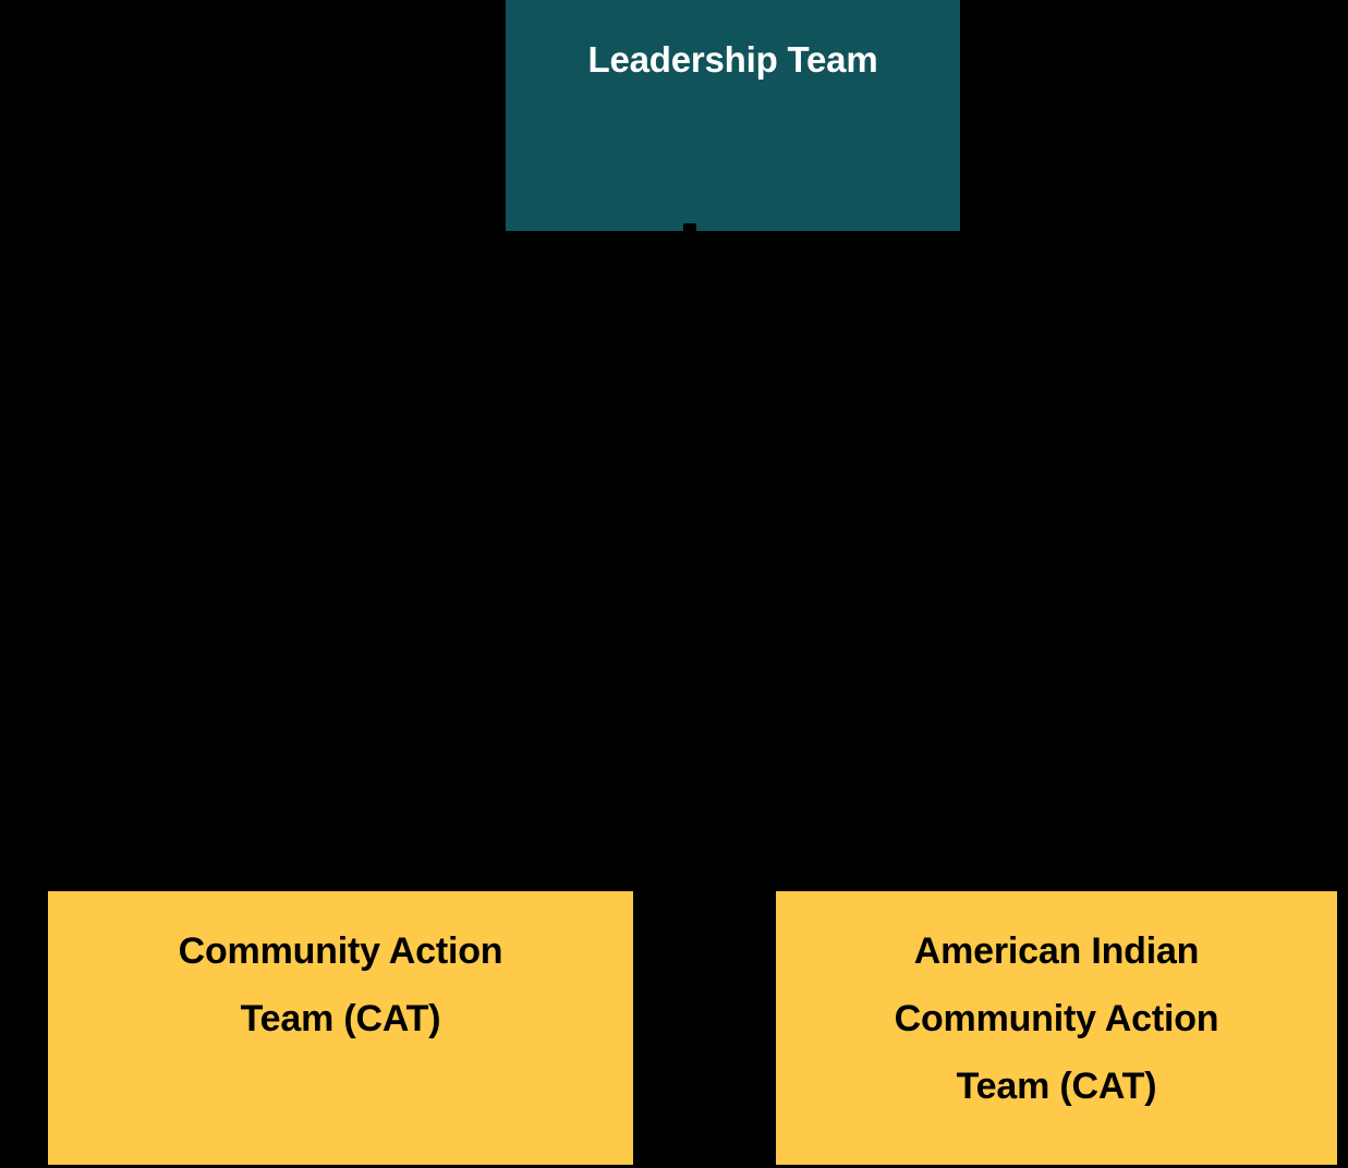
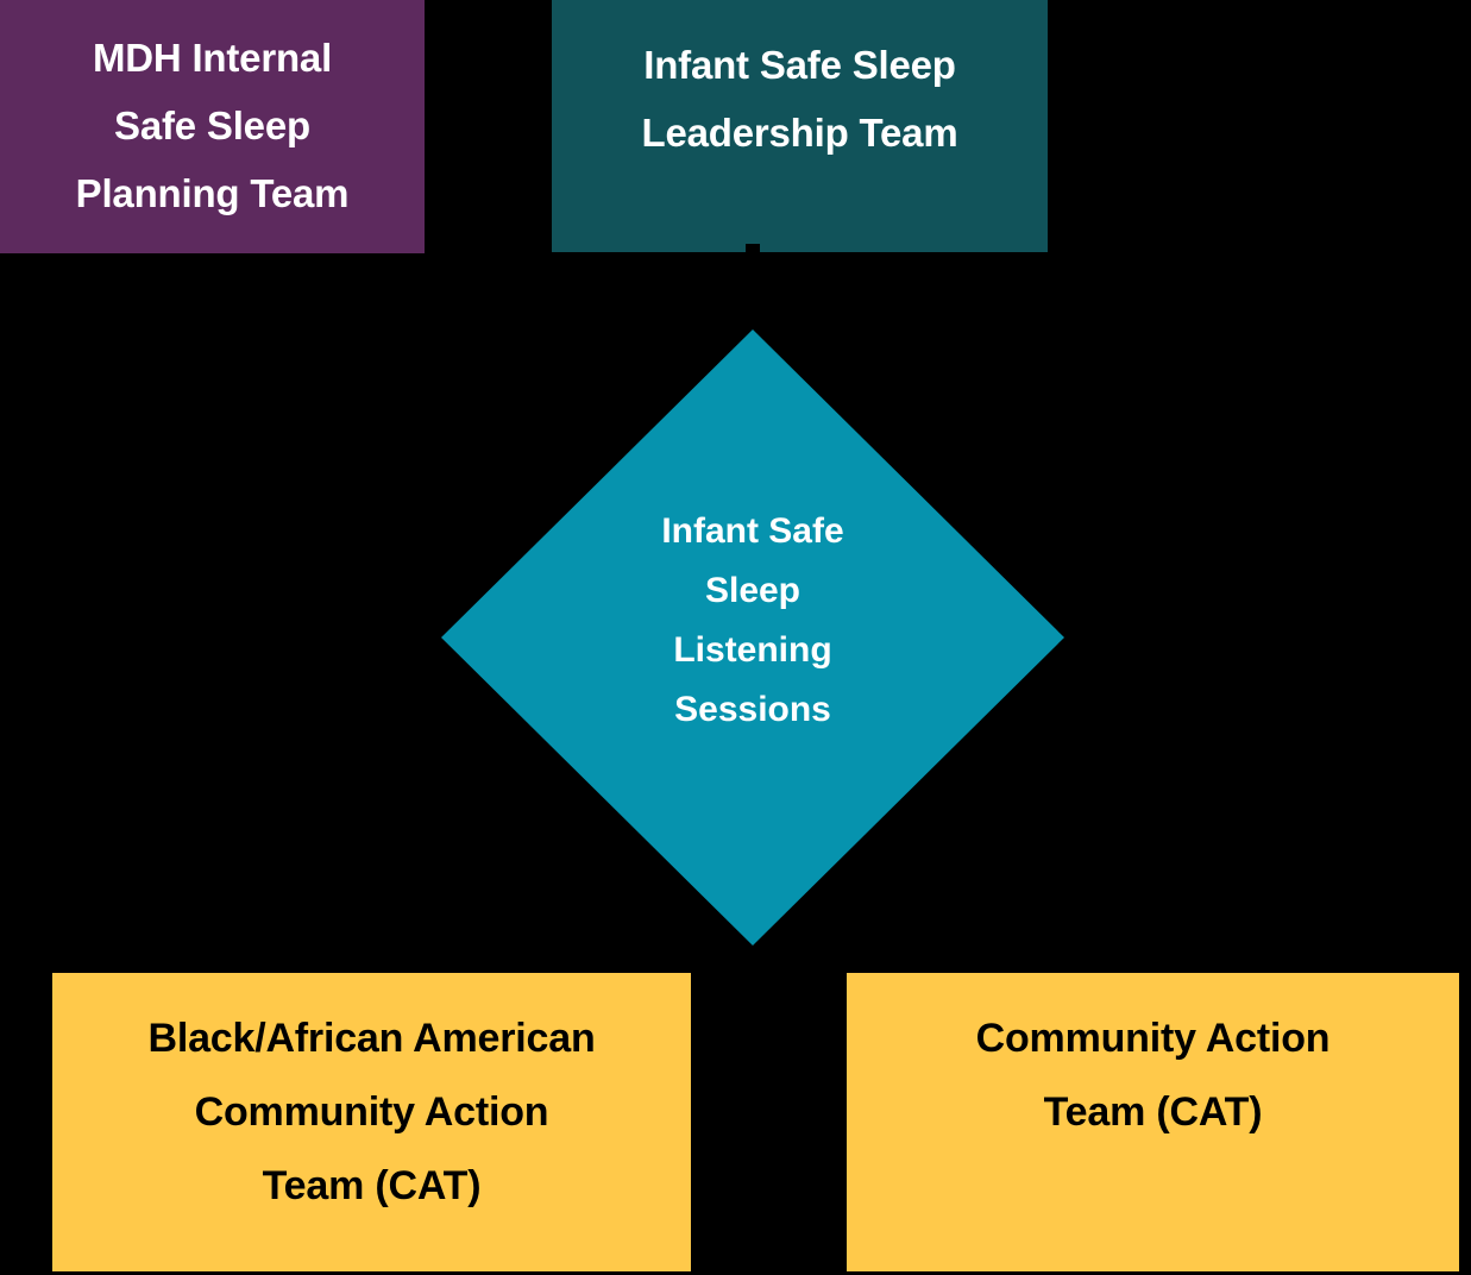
+ MDH Internal
+ Safe Sleep
+ Planning Team
+ Infant Safe Sleep
  Leadership Team
+ Infant Safe
+ Sleep
+ Listening
+ Sessions
+ Black/African American
  Community Action
  Team (CAT)
- American Indian
  Community Action
  Team (CAT)
